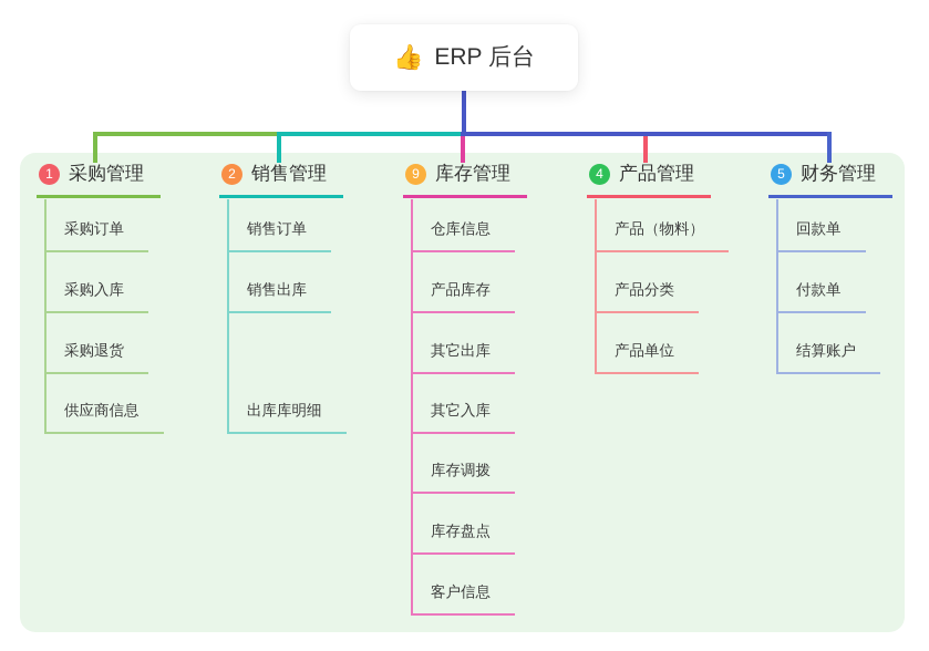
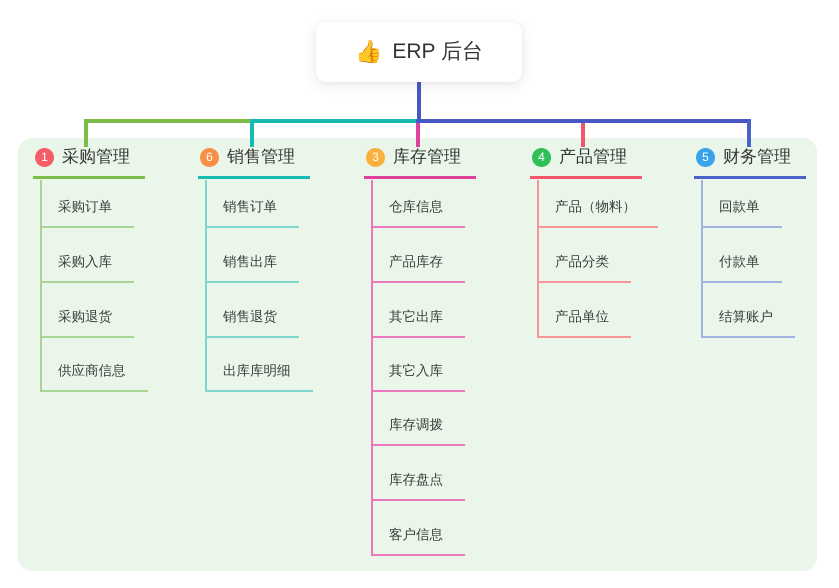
  👍
  ERP 后台
  1
  采购管理
  采购订单
  采购入库
  采购退货
  供应商信息
- 2
+ 6
  销售管理
  销售订单
  销售出库
+ 销售退货
  出库库明细
- 9
+ 3
  库存管理
  仓库信息
  产品库存
  其它出库
  其它入库
  库存调拨
  库存盘点
  客户信息
  4
  产品管理
  产品（物料）
  产品分类
  产品单位
  5
  财务管理
  回款单
  付款单
  结算账户
